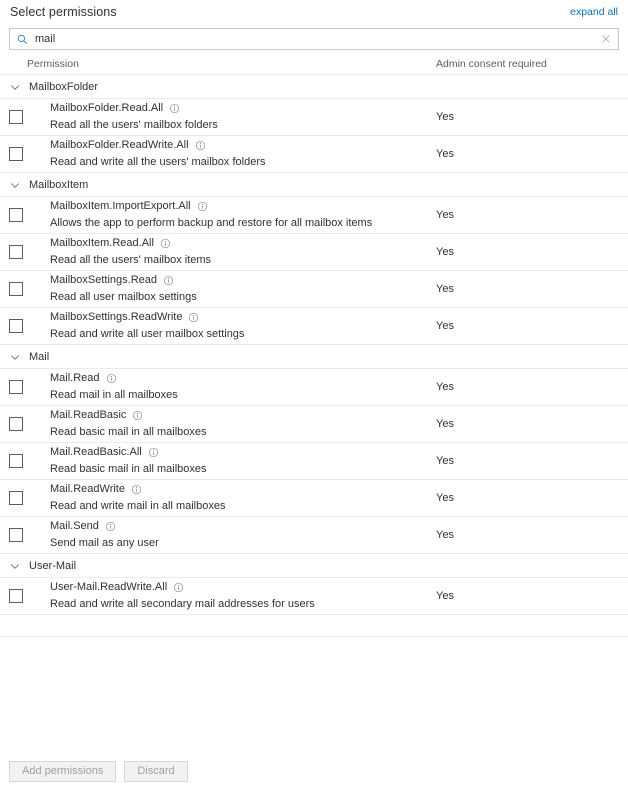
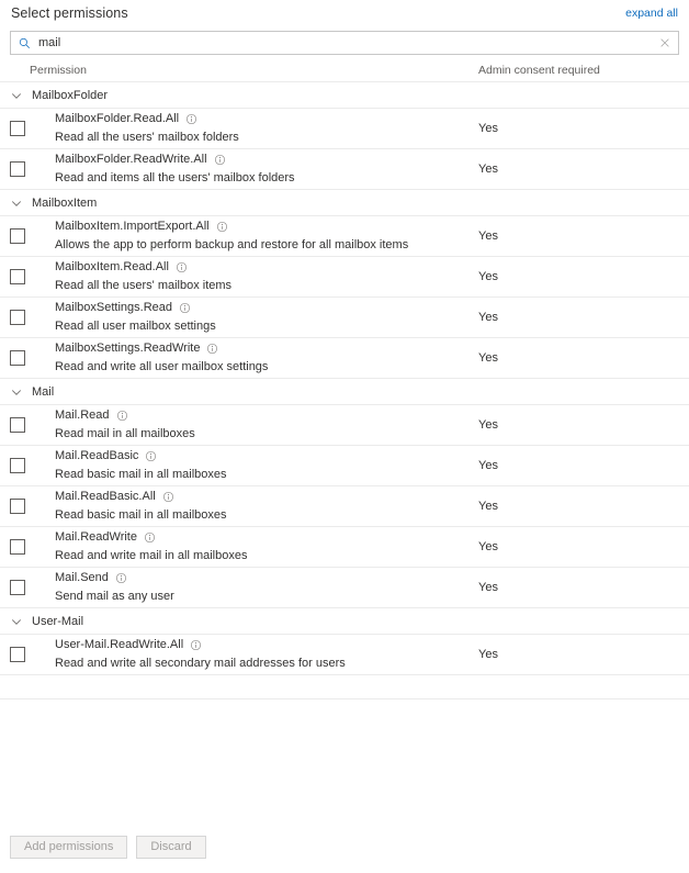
  Select permissions
  expand all
  mail
  Permission
  Admin consent required
  MailboxFolder
  MailboxFolder.Read.All
  Read all the users' mailbox folders
  Yes
  MailboxFolder.ReadWrite.All
- Read and write all the users' mailbox folders
+ Read and items all the users' mailbox folders
  Yes
  MailboxItem
  MailboxItem.ImportExport.All
  Allows the app to perform backup and restore for all mailbox items
  Yes
  MailboxItem.Read.All
  Read all the users' mailbox items
  Yes
  MailboxSettings.Read
  Read all user mailbox settings
  Yes
  MailboxSettings.ReadWrite
  Read and write all user mailbox settings
  Yes
  Mail
  Mail.Read
  Read mail in all mailboxes
  Yes
  Mail.ReadBasic
  Read basic mail in all mailboxes
  Yes
  Mail.ReadBasic.All
  Read basic mail in all mailboxes
  Yes
  Mail.ReadWrite
  Read and write mail in all mailboxes
  Yes
  Mail.Send
  Send mail as any user
  Yes
  User-Mail
  User-Mail.ReadWrite.All
  Read and write all secondary mail addresses for users
  Yes
  Add permissions
  Discard
